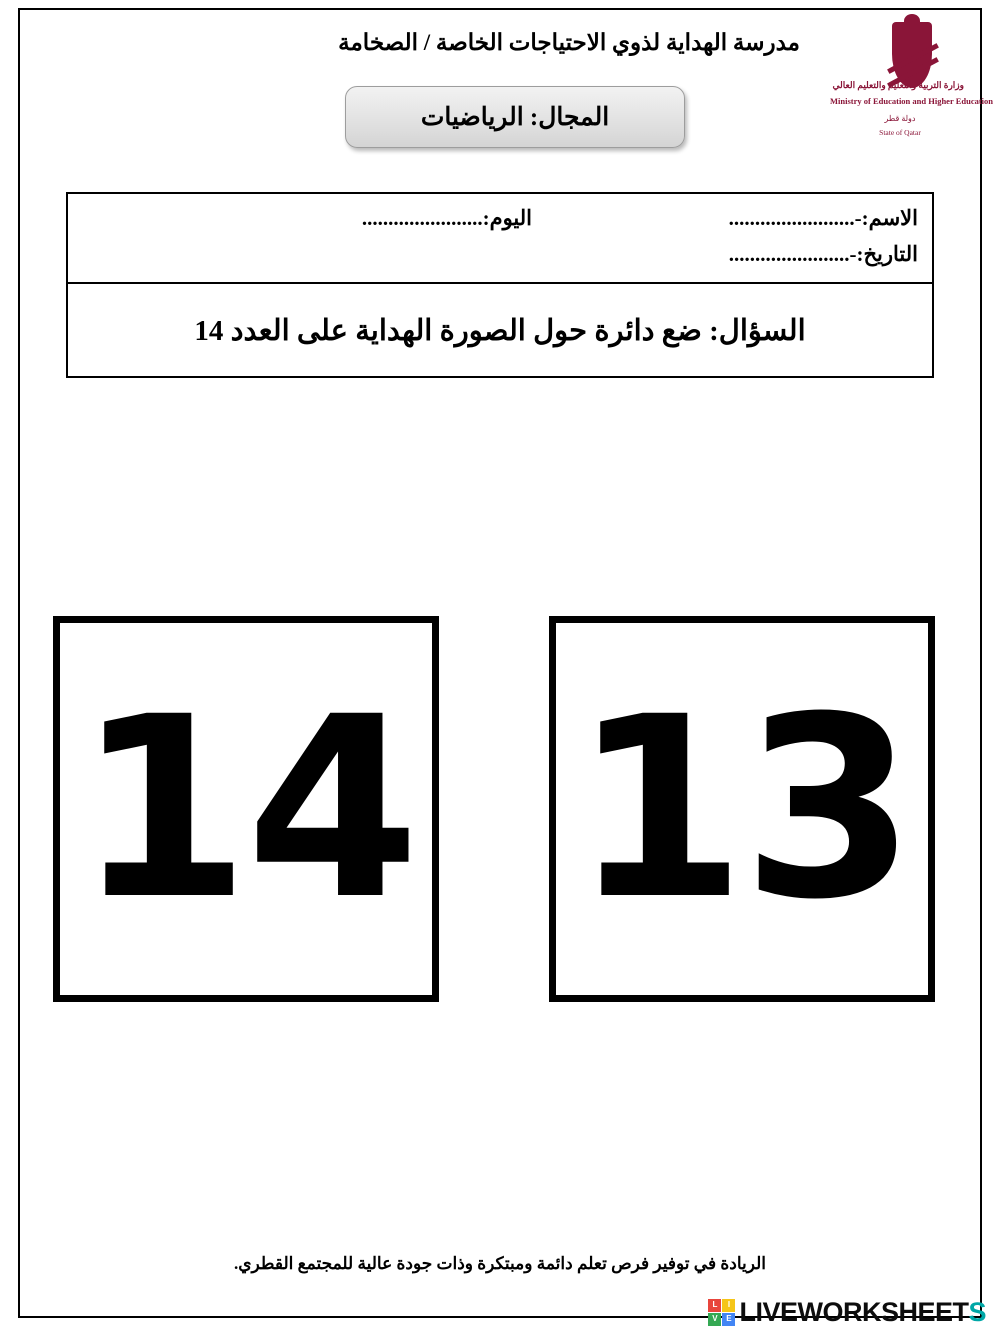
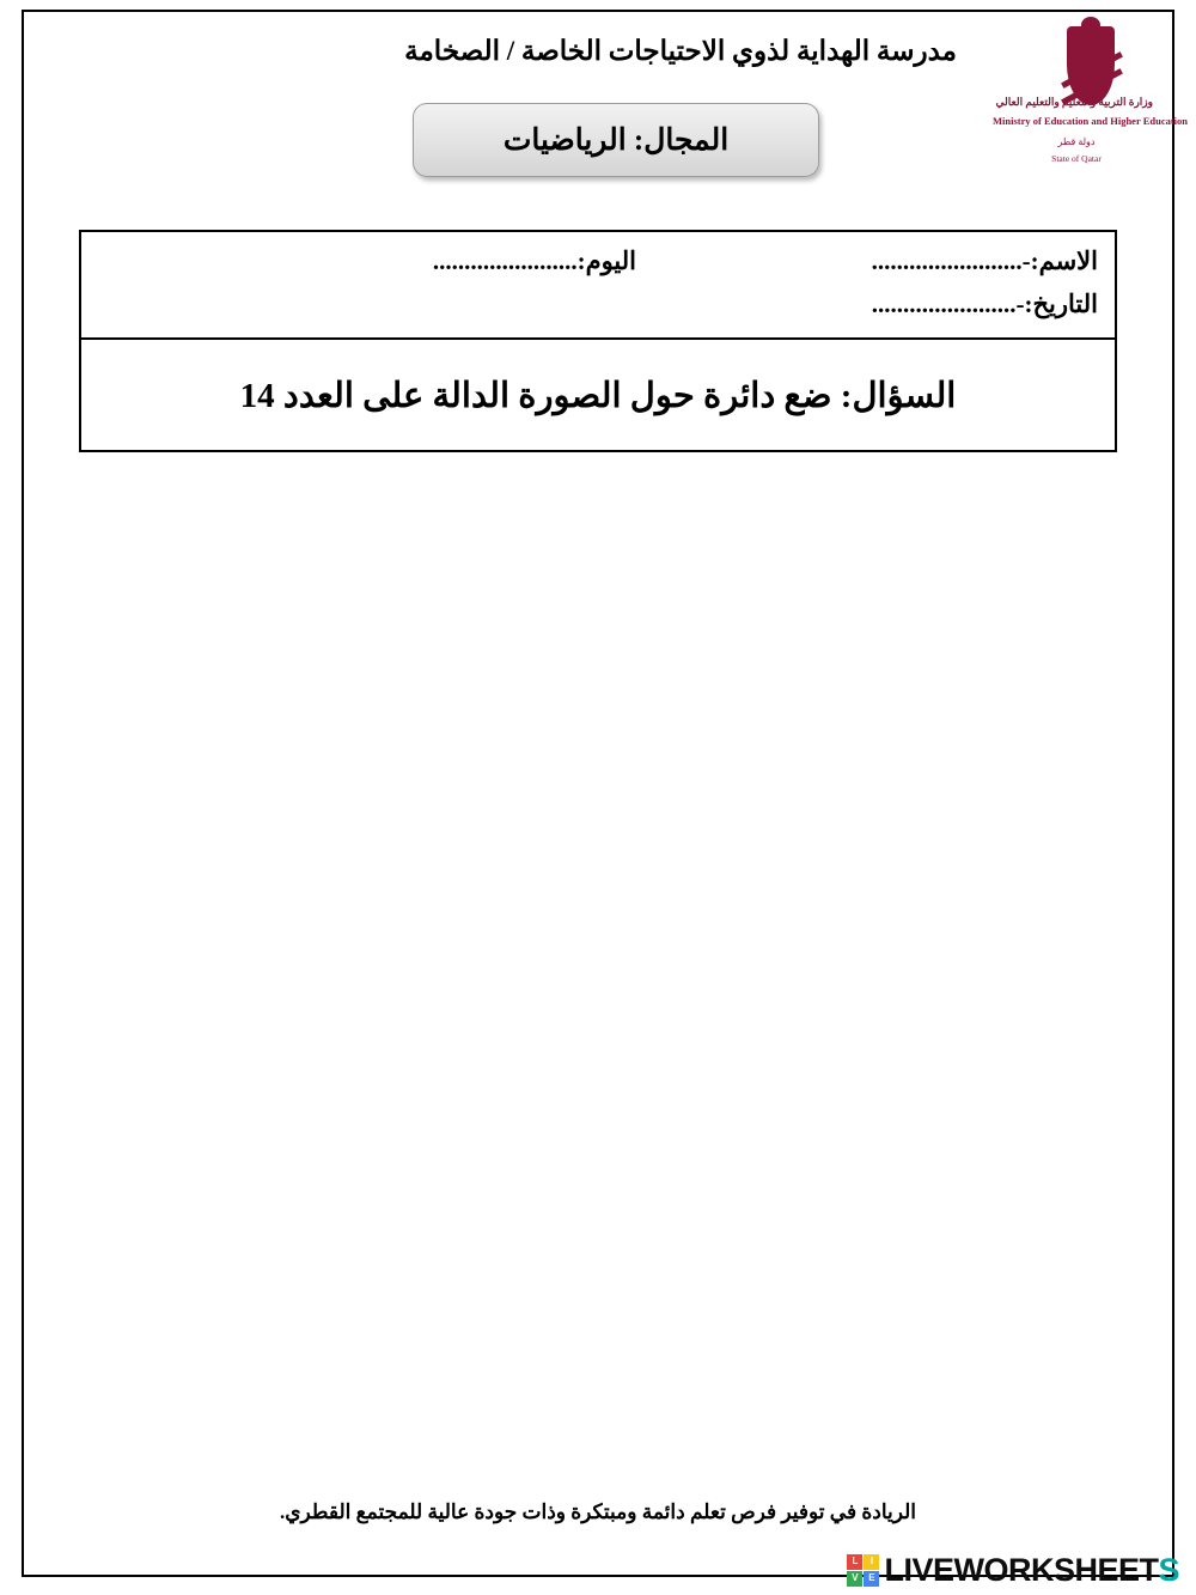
  مدرسة الهداية لذوي الاحتياجات الخاصة / الصخامة
  وزارة التربية والتعليم والتعليم العالي
  Ministry of Education and Higher Education
  دولة قطر
  State of Qatar
  المجال: الرياضيات
  الاسم:-........................
  اليوم:.......................
  التاريخ:-.......................
- السؤال: ضع دائرة حول الصورة الهداية على العدد 14
+ السؤال: ضع دائرة حول الصورة الدالة على العدد 14
- 14
- 13
  الريادة في توفير فرص تعلم دائمة ومبتكرة وذات جودة عالية للمجتمع القطري.
  L
  I
  V
  E
  LIVEWORKSHEETS
